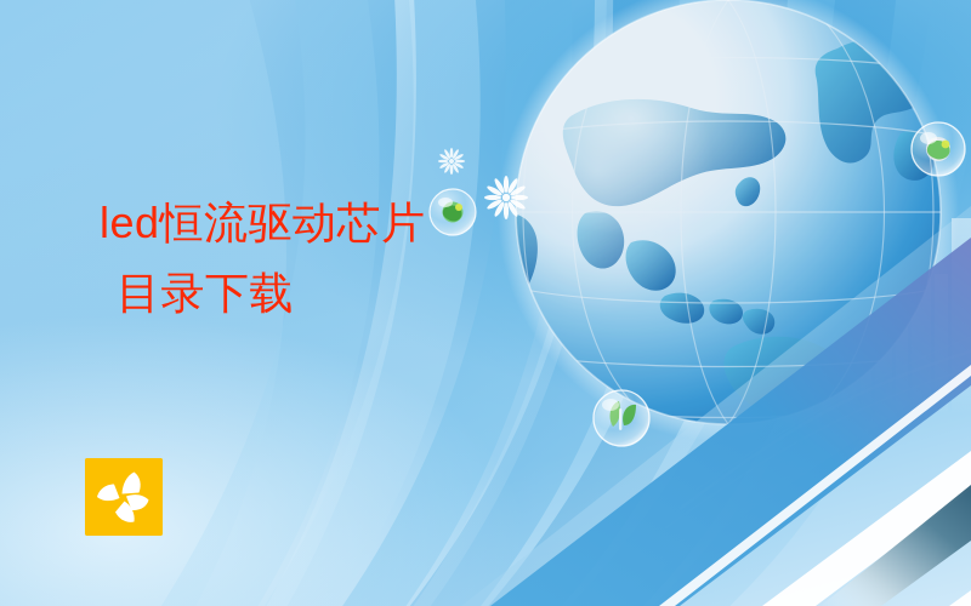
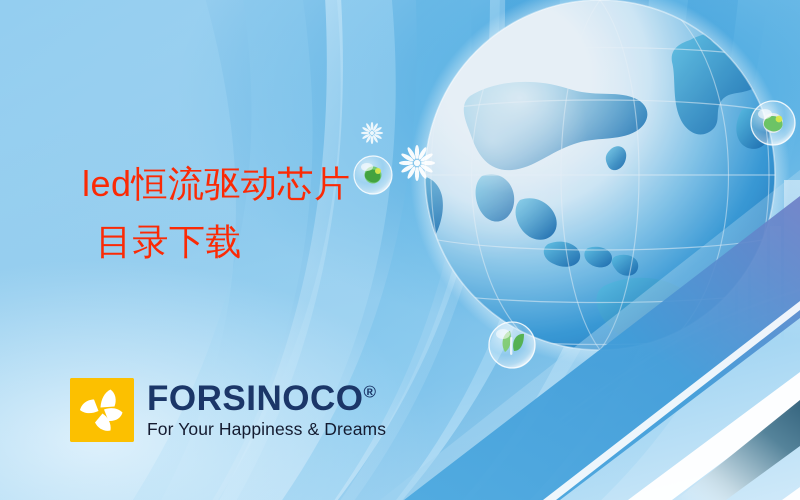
  led恒流驱动芯片
  目录下载
+ FORSINOCO®
+ For Your Happiness & Dreams
